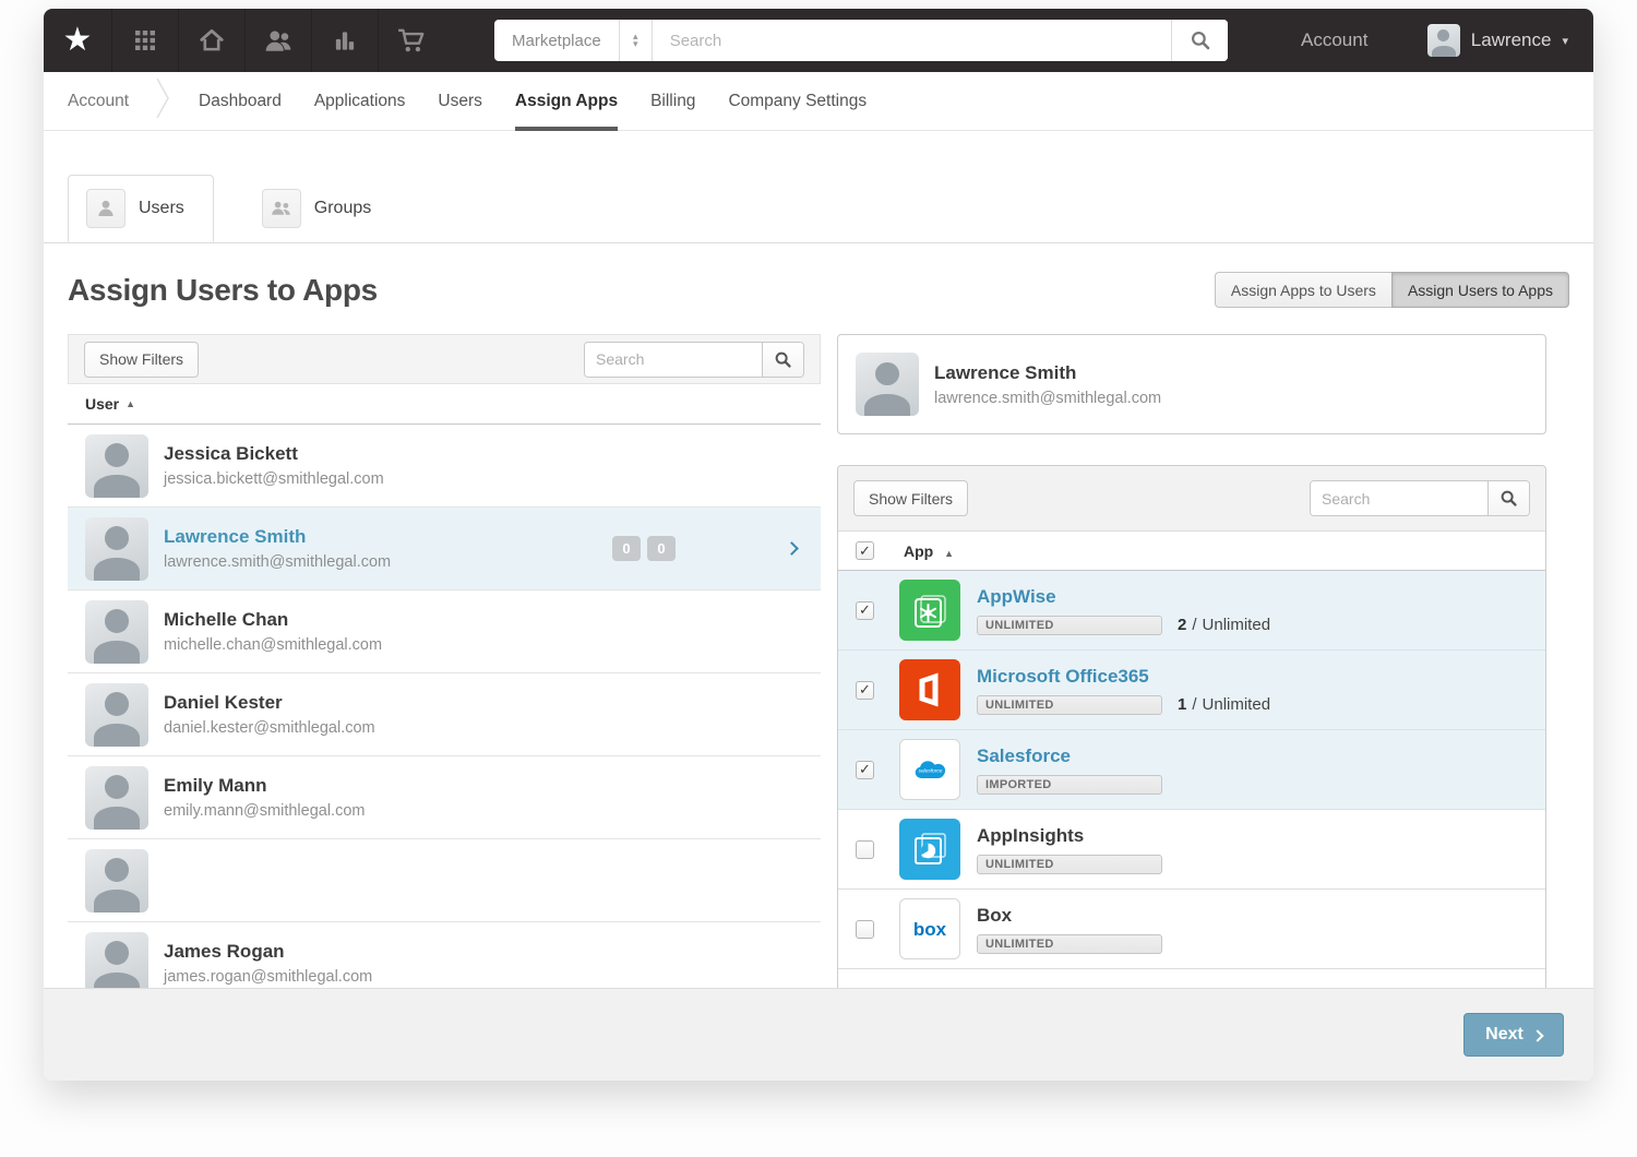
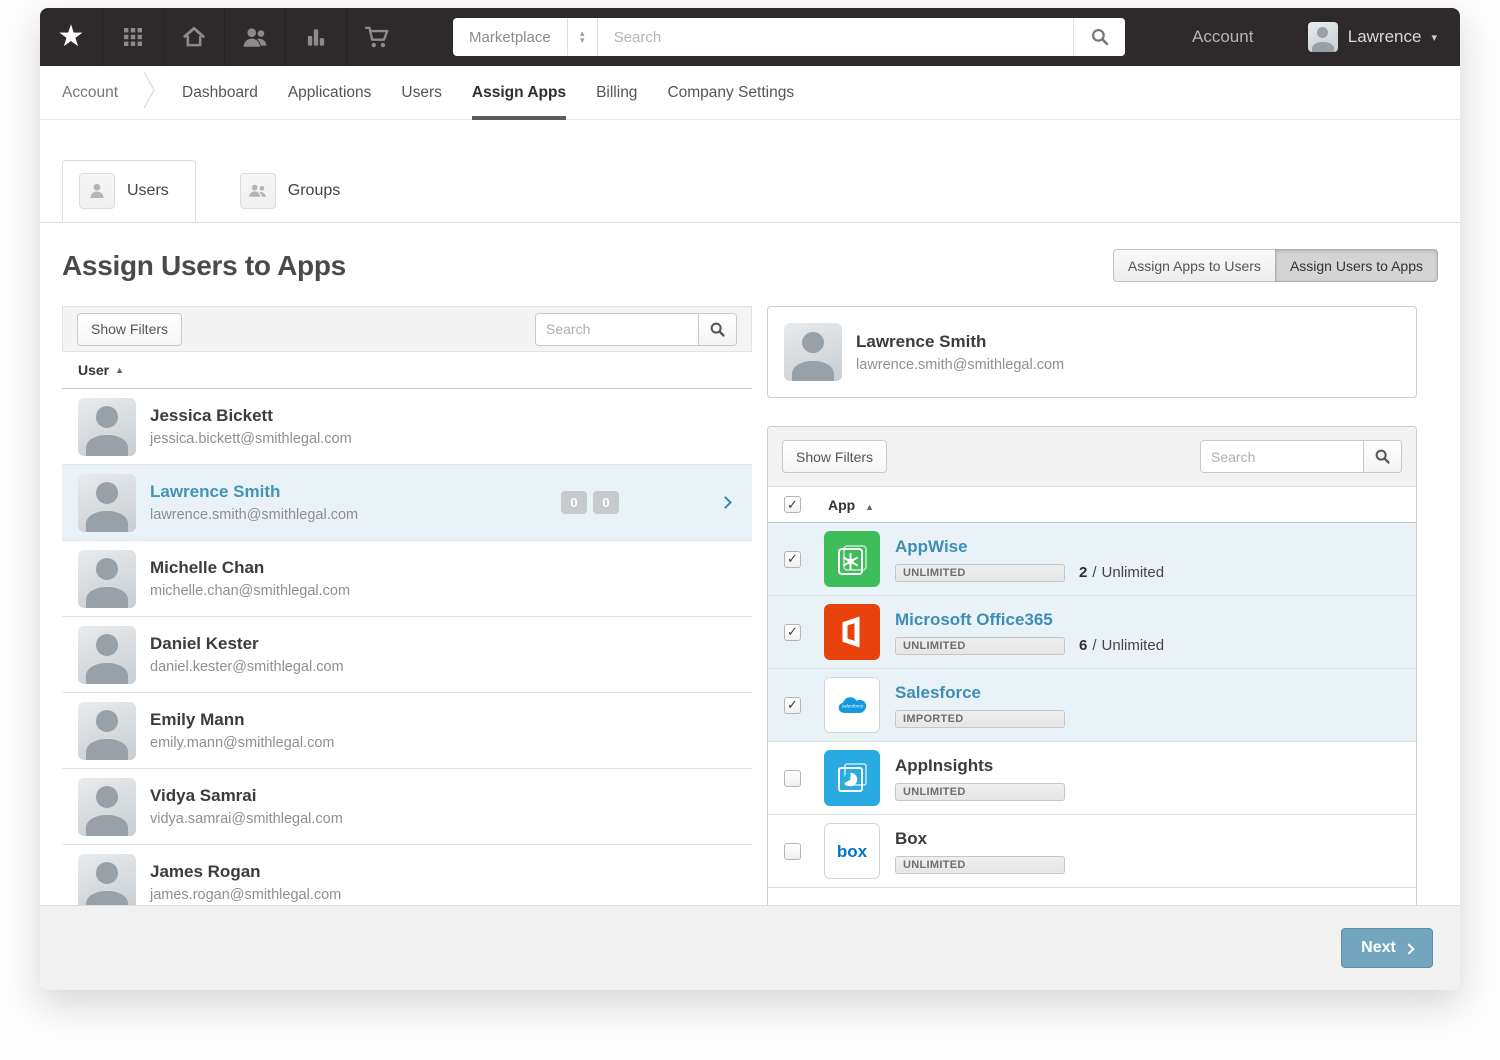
  ★
  Marketplace
  ▴
  ▾
  Search
  Account
  Lawrence
  ▾
  Account
  Dashboard
  Applications
  Users
  Assign Apps
  Billing
  Company Settings
  Users
  Groups
  Assign Users to Apps
  Assign Apps to Users
  Assign Users to Apps
  Show Filters
  Search
  User
  ▲
  Jessica Bickett
  jessica.bickett@smithlegal.com
  Lawrence Smith
  lawrence.smith@smithlegal.com
  0
  0
  Michelle Chan
  michelle.chan@smithlegal.com
  Daniel Kester
  daniel.kester@smithlegal.com
  Emily Mann
  emily.mann@smithlegal.com
+ Vidya Samrai
+ vidya.samrai@smithlegal.com
  James Rogan
  james.rogan@smithlegal.com
  Lawrence Smith
  lawrence.smith@smithlegal.com
  Show Filters
  Search
  App ▲
  AppWise
  UNLIMITED
  2 / Unlimited
  Microsoft Office365
  UNLIMITED
- 1 / Unlimited
+ 6 / Unlimited
  Salesforce
  IMPORTED
  AppInsights
  UNLIMITED
  box
  Box
  UNLIMITED
  Next
